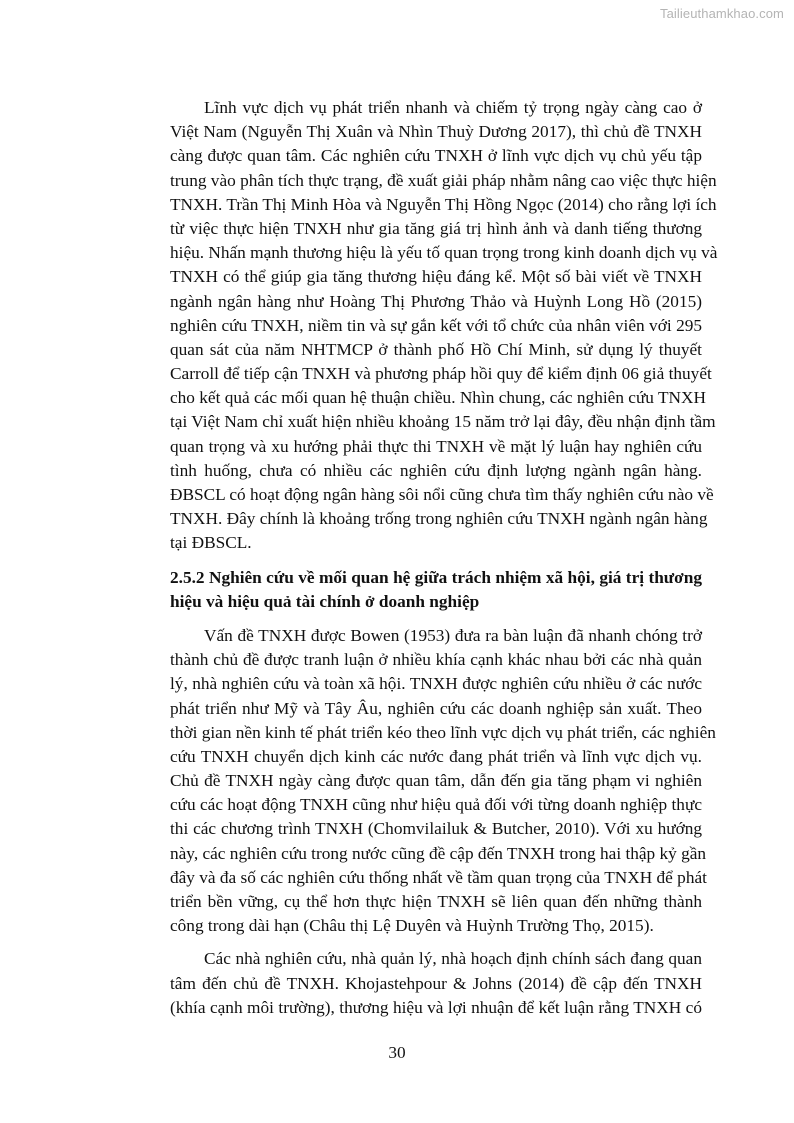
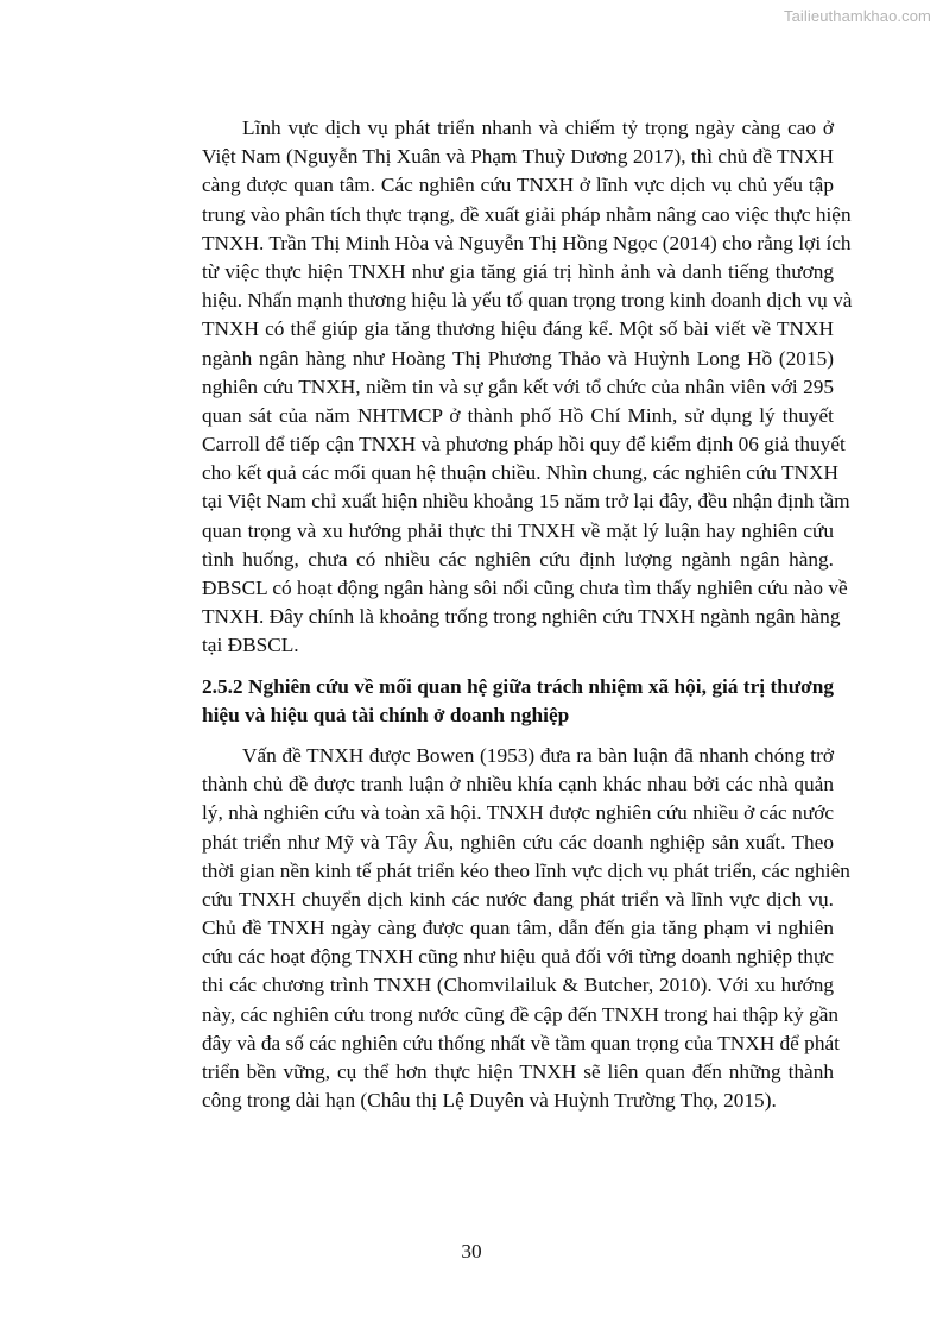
  Tailieuthamkhao.com
  Lĩnh vực dịch vụ phát triển nhanh và chiếm tỷ trọng ngày càng cao ở
- Việt Nam (Nguyễn Thị Xuân và Nhìn Thuỳ Dương 2017), thì chủ đề TNXH
+ Việt Nam (Nguyễn Thị Xuân và Phạm Thuỳ Dương 2017), thì chủ đề TNXH
  càng được quan tâm. Các nghiên cứu TNXH ở lĩnh vực dịch vụ chủ yếu tập
  trung vào phân tích thực trạng, đề xuất giải pháp nhằm nâng cao việc thực hiện
  TNXH. Trần Thị Minh Hòa và Nguyễn Thị Hồng Ngọc (2014) cho rằng lợi ích
  từ việc thực hiện TNXH như gia tăng giá trị hình ảnh và danh tiếng thương
  hiệu. Nhấn mạnh thương hiệu là yếu tố quan trọng trong kinh doanh dịch vụ và
  TNXH có thể giúp gia tăng thương hiệu đáng kể. Một số bài viết về TNXH
  ngành ngân hàng như Hoàng Thị Phương Thảo và Huỳnh Long Hồ (2015)
  nghiên cứu TNXH, niềm tin và sự gắn kết với tổ chức của nhân viên với 295
  quan sát của năm NHTMCP ở thành phố Hồ Chí Minh, sử dụng lý thuyết
  Carroll để tiếp cận TNXH và phương pháp hồi quy để kiểm định 06 giả thuyết
  cho kết quả các mối quan hệ thuận chiều. Nhìn chung, các nghiên cứu TNXH
  tại Việt Nam chỉ xuất hiện nhiều khoảng 15 năm trở lại đây, đều nhận định tầm
  quan trọng và xu hướng phải thực thi TNXH về mặt lý luận hay nghiên cứu
  tình huống, chưa có nhiều các nghiên cứu định lượng ngành ngân hàng.
  ĐBSCL có hoạt động ngân hàng sôi nổi cũng chưa tìm thấy nghiên cứu nào về
  TNXH. Đây chính là khoảng trống trong nghiên cứu TNXH ngành ngân hàng
  tại ĐBSCL.
  2.5.2 Nghiên cứu về mối quan hệ giữa trách nhiệm xã hội, giá trị thương
  hiệu và hiệu quả tài chính ở doanh nghiệp
  Vấn đề TNXH được Bowen (1953) đưa ra bàn luận đã nhanh chóng trở
  thành chủ đề được tranh luận ở nhiều khía cạnh khác nhau bởi các nhà quản
  lý, nhà nghiên cứu và toàn xã hội. TNXH được nghiên cứu nhiều ở các nước
  phát triển như Mỹ và Tây Âu, nghiên cứu các doanh nghiệp sản xuất. Theo
  thời gian nền kinh tế phát triển kéo theo lĩnh vực dịch vụ phát triển, các nghiên
  cứu TNXH chuyển dịch kinh các nước đang phát triển và lĩnh vực dịch vụ.
  Chủ đề TNXH ngày càng được quan tâm, dẫn đến gia tăng phạm vi nghiên
  cứu các hoạt động TNXH cũng như hiệu quả đối với từng doanh nghiệp thực
  thi các chương trình TNXH (Chomvilailuk & Butcher, 2010). Với xu hướng
  này, các nghiên cứu trong nước cũng đề cập đến TNXH trong hai thập kỷ gần
  đây và đa số các nghiên cứu thống nhất về tầm quan trọng của TNXH để phát
  triển bền vững, cụ thể hơn thực hiện TNXH sẽ liên quan đến những thành
  công trong dài hạn (Châu thị Lệ Duyên và Huỳnh Trường Thọ, 2015).
- Các nhà nghiên cứu, nhà quản lý, nhà hoạch định chính sách đang quan
- tâm đến chủ đề TNXH. Khojastehpour & Johns (2014) đề cập đến TNXH
- (khía cạnh môi trường), thương hiệu và lợi nhuận để kết luận rằng TNXH có
  30
